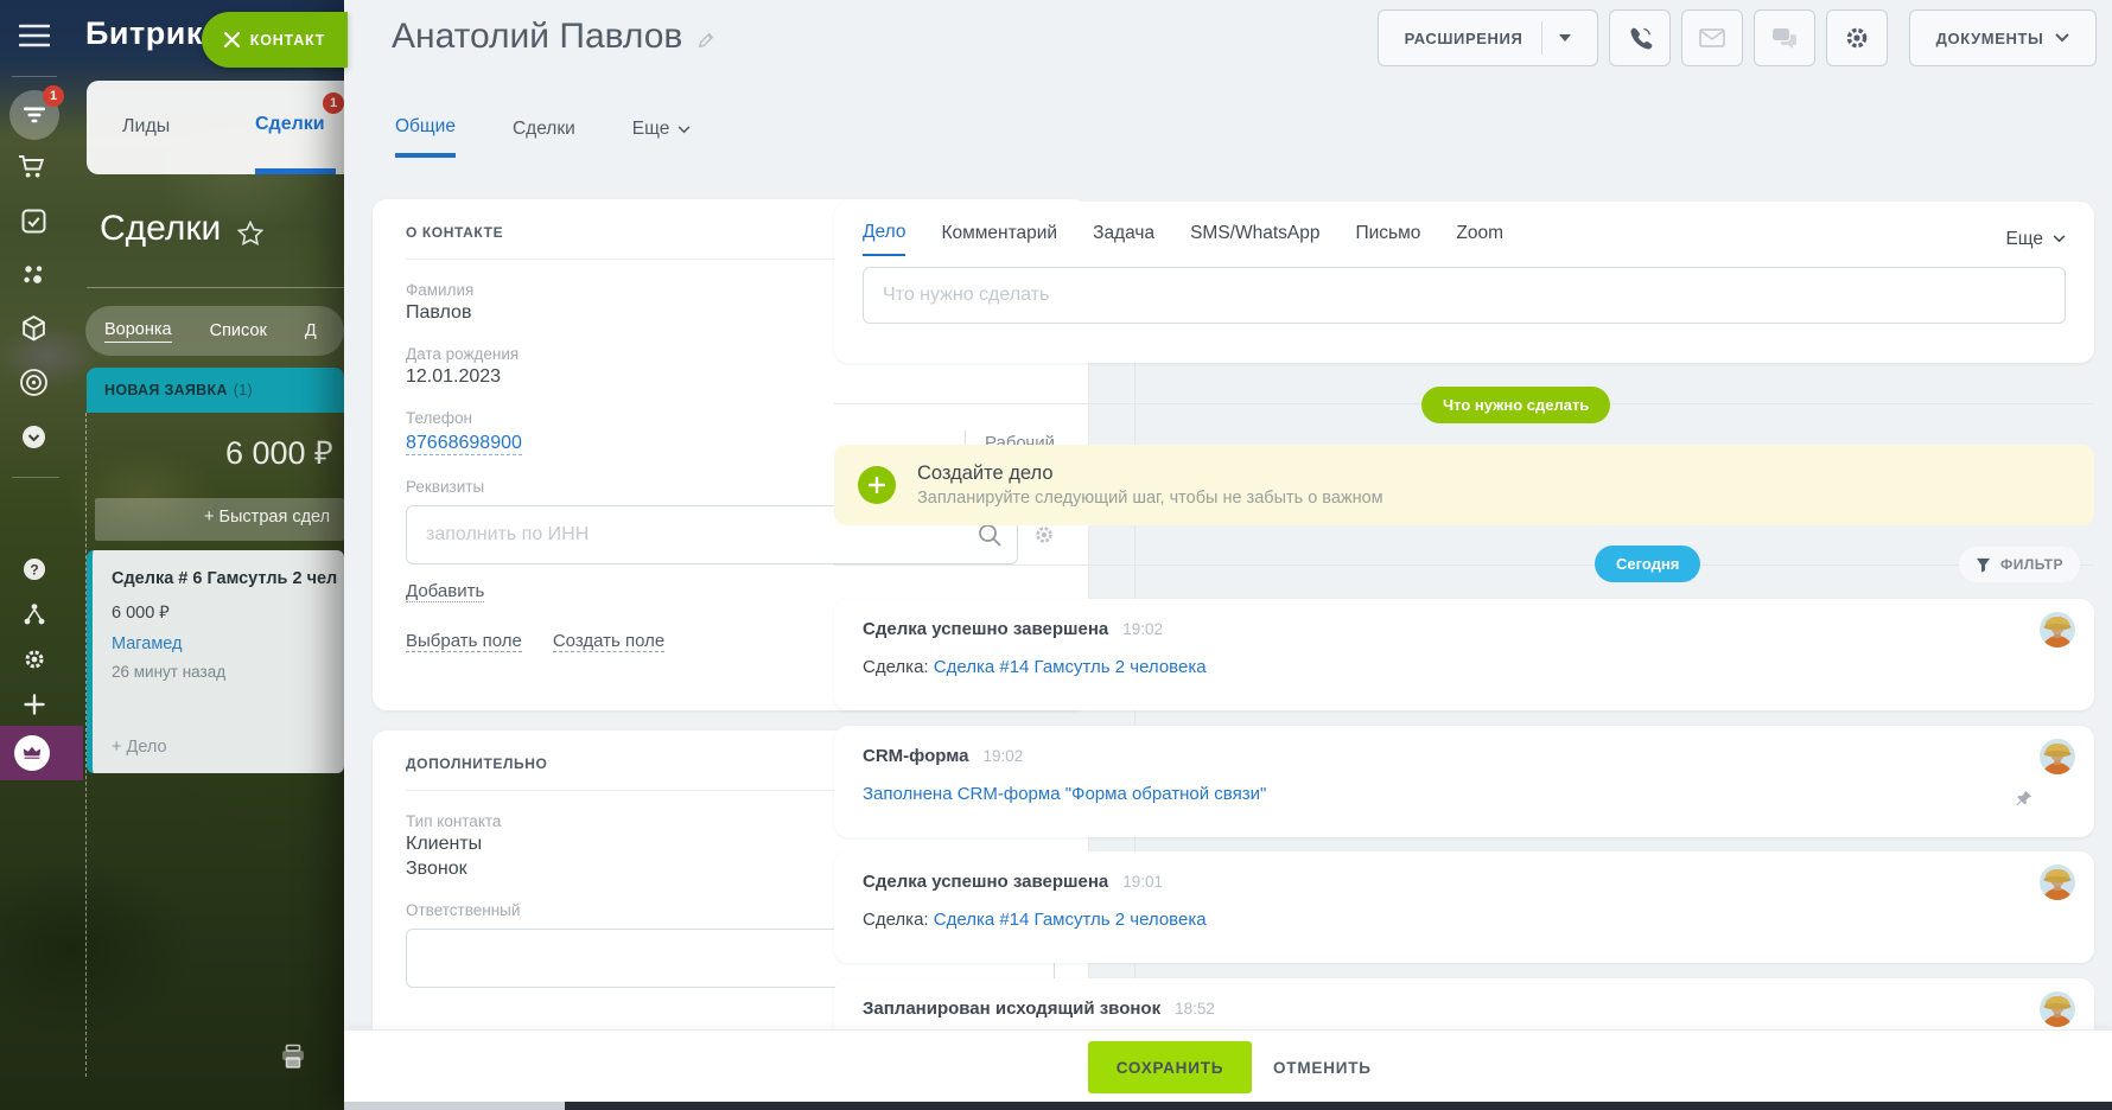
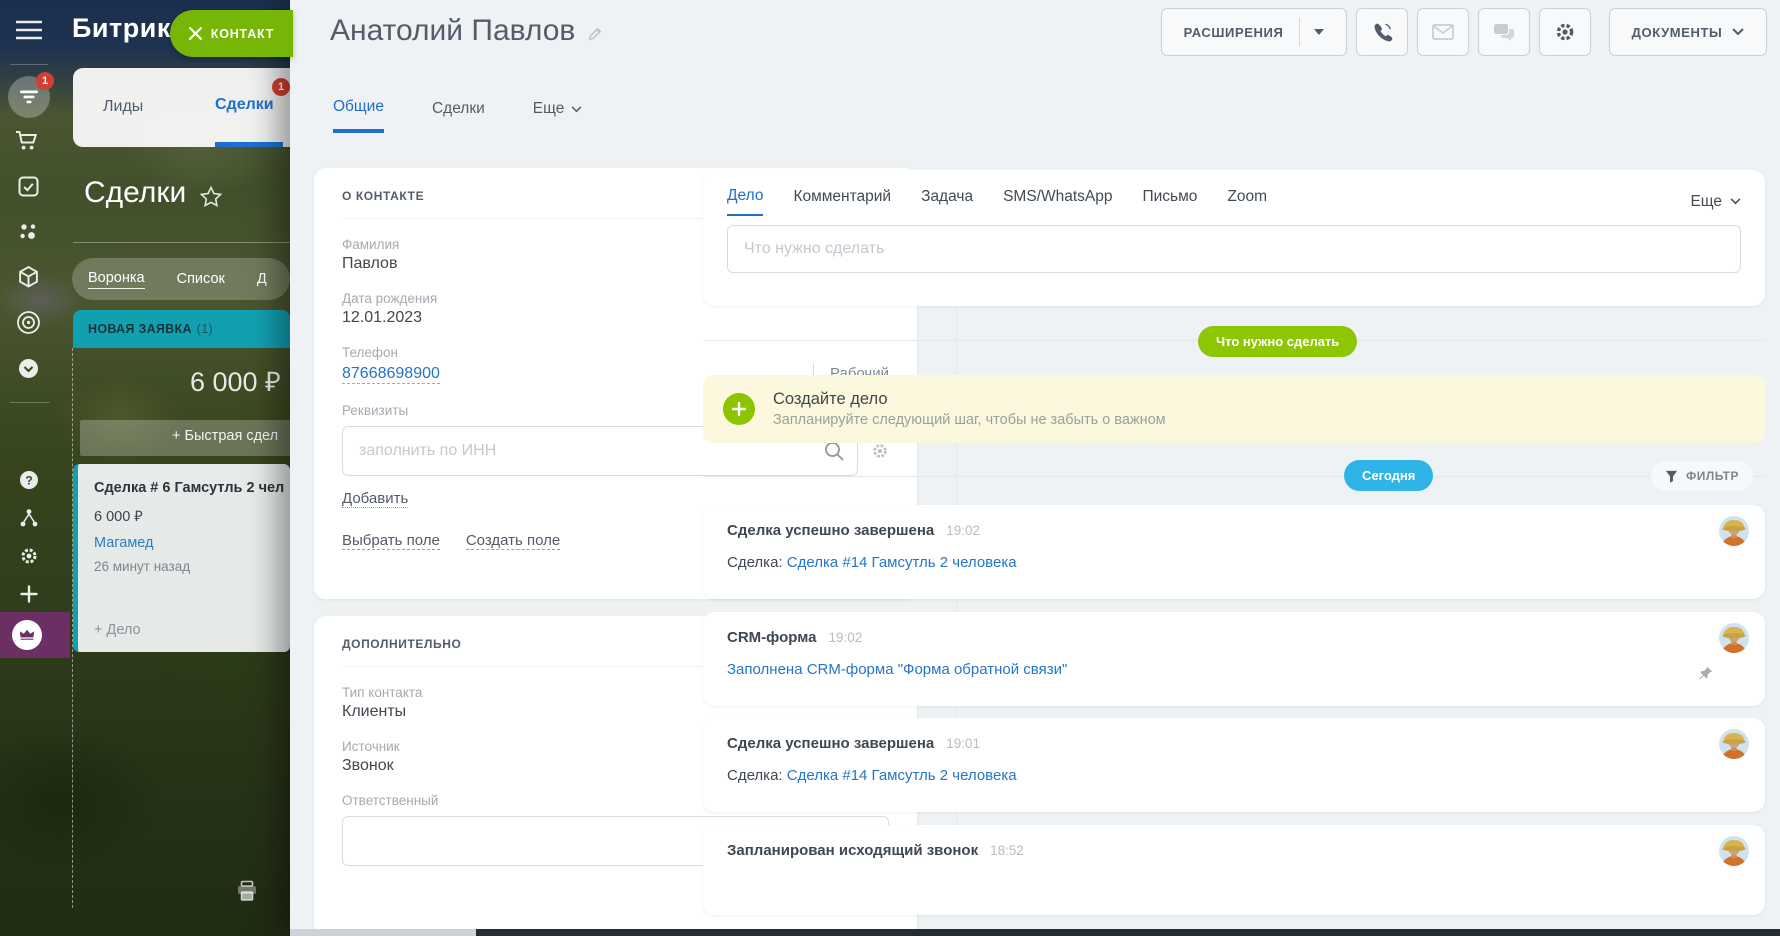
  1
  ?
  Лиды
  Сделки
  1
  Сделки
  Воронка
  Список
  Д
  НОВАЯ ЗАЯВКА
  (1)
  6 000 ₽
  + Быстрая сдел
  Сделка # 6 Гамсутль 2 чел
  6 000 ₽
  Магамед
  26 минут назад
  + Дело
  КОНТАКТ
  Анатолий Павлов
  Общие
  Сделки
  Еще
  РАСШИРЕНИЯ
  ДОКУМЕНТЫ
  О КОНТАКТЕ
  Фамилия
  Павлов
  Дата рождения
  12.01.2023
  Телефон
  87668698900
  Рабочий
  Реквизиты
  заполнить по ИНН
  Добавить
  Выбрать поле
  Создать поле
  ДОПОЛНИТЕЛЬНО
  Тип контакта
  Клиенты
+ Источник
  Звонок
  Ответственный
  Дело
  Комментарий
  Задача
  SMS/WhatsApp
  Письмо
  Zoom
  Еще
  Что нужно сделать
  Что нужно сделать
  Создайте дело
  Запланируйте следующий шаг, чтобы не забыть о важном
  Сегодня
  ФИЛЬТР
  Сделка успешно завершена
  19:02
  Сделка: Сделка #14 Гамсутль 2 человека
  CRM-форма
  19:02
  Заполнена CRM-форма "Форма обратной связи"
  Сделка успешно завершена
  19:01
  Сделка: Сделка #14 Гамсутль 2 человека
  Запланирован исходящий звонок
  18:52
- СОХРАНИТЬ
- ОТМЕНИТЬ
